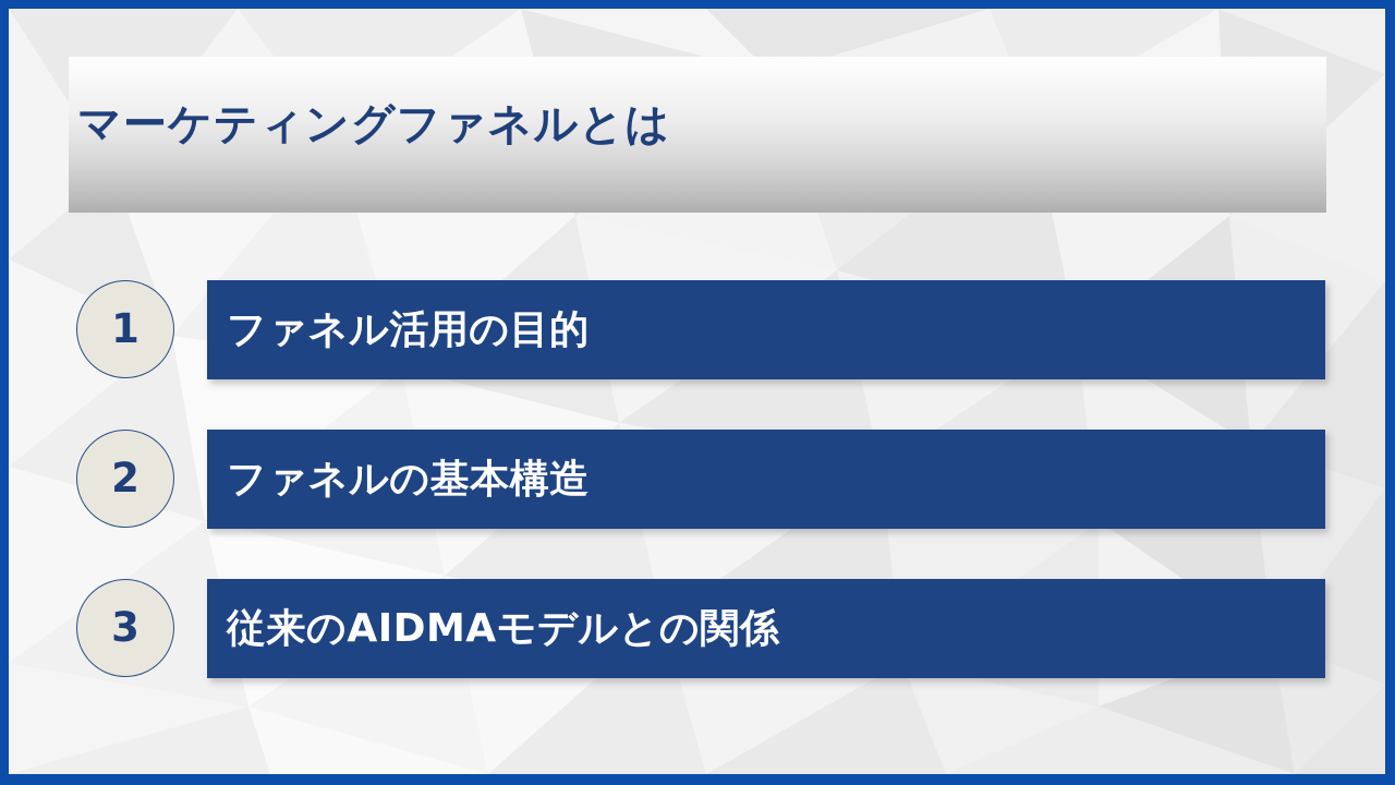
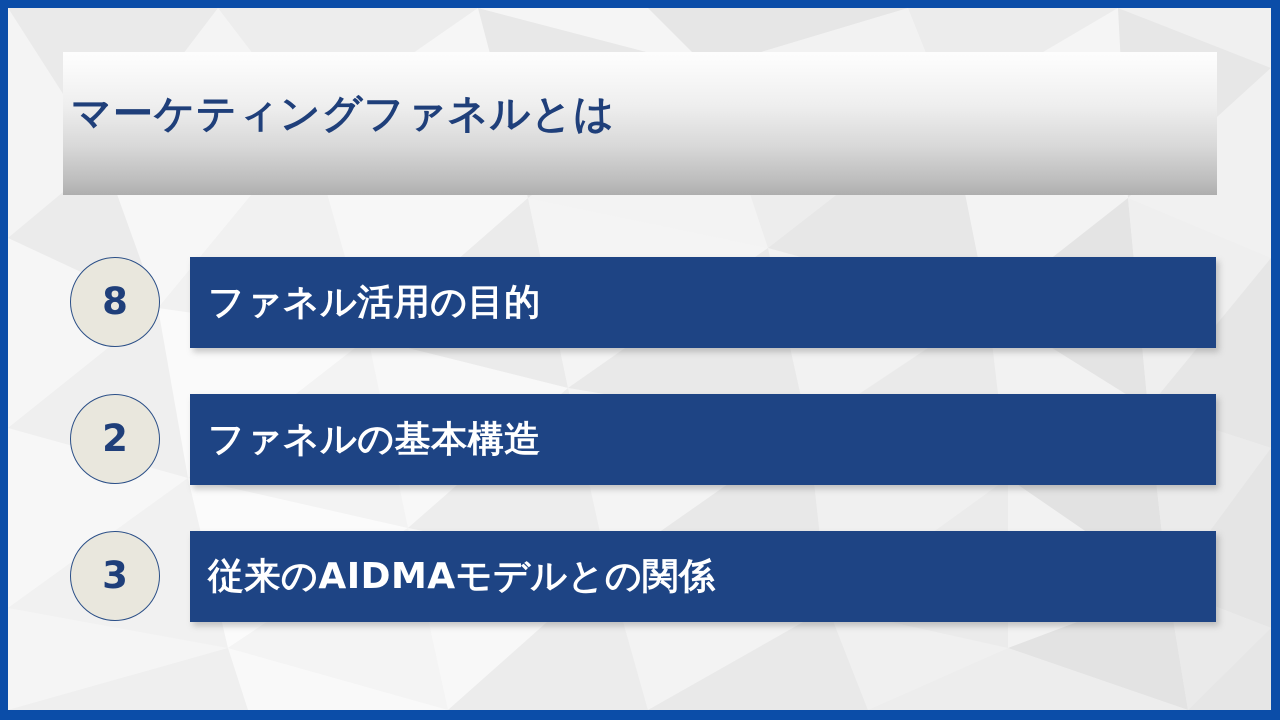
  マーケティングファネルとは
- 1
+ 8
  ファネル活用の目的
  2
  ファネルの基本構造
  3
  従来のAIDMAモデルとの関係
